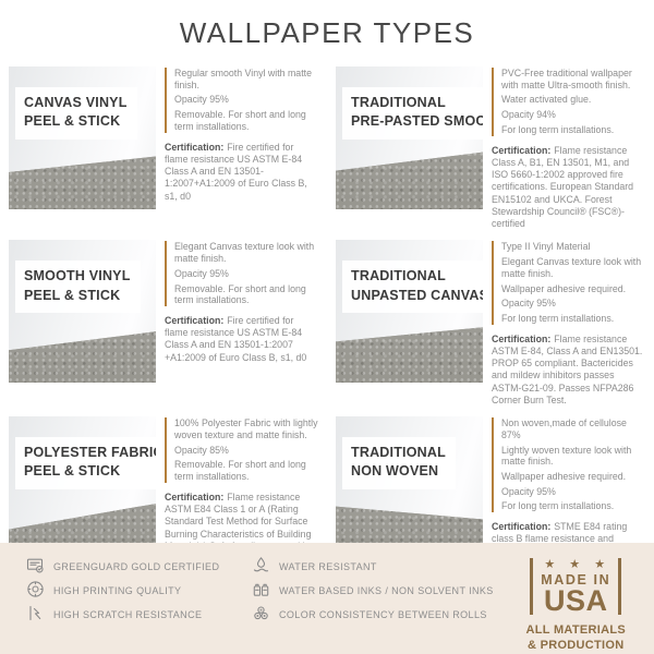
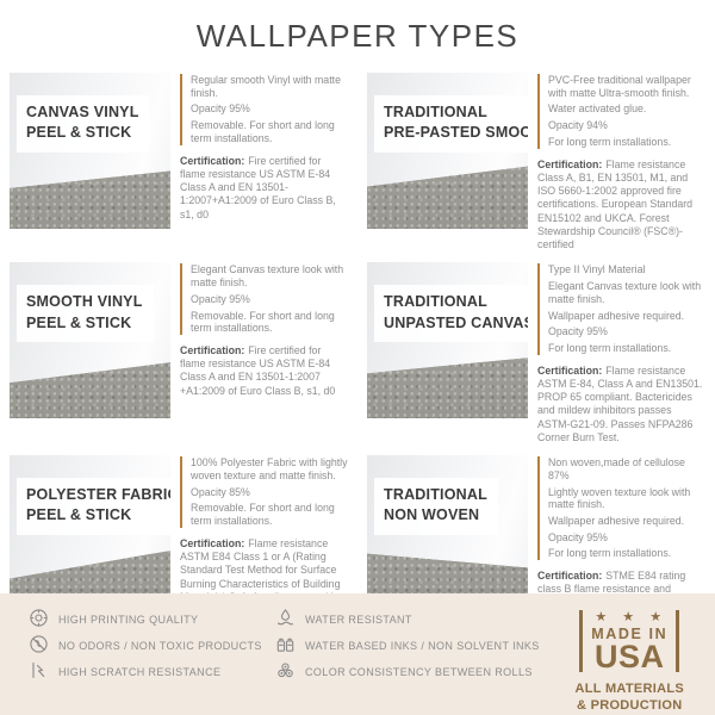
  WALLPAPER TYPES
  CANVAS VINYL
  PEEL & STICK
  Regular smooth Vinyl with matte finish.
  Opacity 95%
  Removable. For short and long term installations.
  Certification: Fire certified for flame resistance US ASTM E-84 Class A and EN 13501-1:2007+A1:2009 of Euro Class B, s1, d0
  TRADITIONAL
  PRE-PASTED SMOO
  PVC-Free traditional wallpaper with matte Ultra-smooth finish.
  Water activated glue.
  Opacity 94%
  For long term installations.
  Certification: Flame resistance Class A, B1, EN 13501, M1, and ISO 5660-1:2002 approved fire certifications. European Standard EN15102 and UKCA. Forest Stewardship Council® (FSC®)-certified
  SMOOTH VINYL
  PEEL & STICK
  Elegant Canvas texture look with matte finish.
  Opacity 95%
  Removable. For short and long term installations.
  Certification: Fire certified for flame resistance US ASTM E-84 Class A and EN 13501-1:2007 +A1:2009 of Euro Class B, s1, d0
  TRADITIONAL
  UNPASTED CANVA
  Type II Vinyl Material
  Elegant Canvas texture look with matte finish.
  Wallpaper adhesive required.
  Opacity 95%
  For long term installations.
  Certification: Flame resistance ASTM E-84, Class A and EN13501. PROP 65 compliant. Bactericides and mildew inhibitors passes ASTM-G21-09. Passes NFPA286 Corner Burn Test.
  POLYESTER FABRI
  PEEL & STICK
  100% Polyester Fabric with lightly woven texture and matte finish.
  Opacity 85%
  Removable. For short and long term installations.
  TRADITIONAL
  NON WOVEN
  Non woven,made of cellulose 87%
  Lightly woven texture look with matte finish.
  Wallpaper adhesive required.
  Opacity 95%
  For long term installations.
- GREENGUARD GOLD CERTIFIED
  HIGH PRINTING QUALITY
+ NO ODORS / NON TOXIC PRODUCTS
  HIGH SCRATCH RESISTANCE
  WATER RESISTANT
  WATER BASED INKS / NON SOLVENT INKS
  COLOR CONSISTENCY BETWEEN ROLLS
  ★ ★ ★
  MADE IN
  USA
  ALL MATERIALS
  & PRODUCTION
